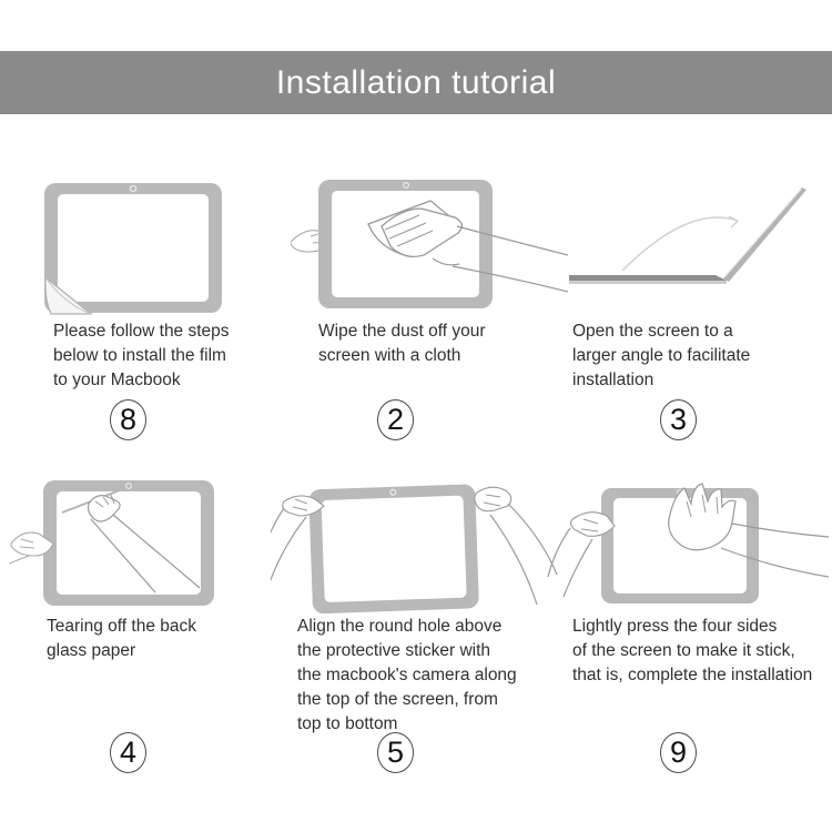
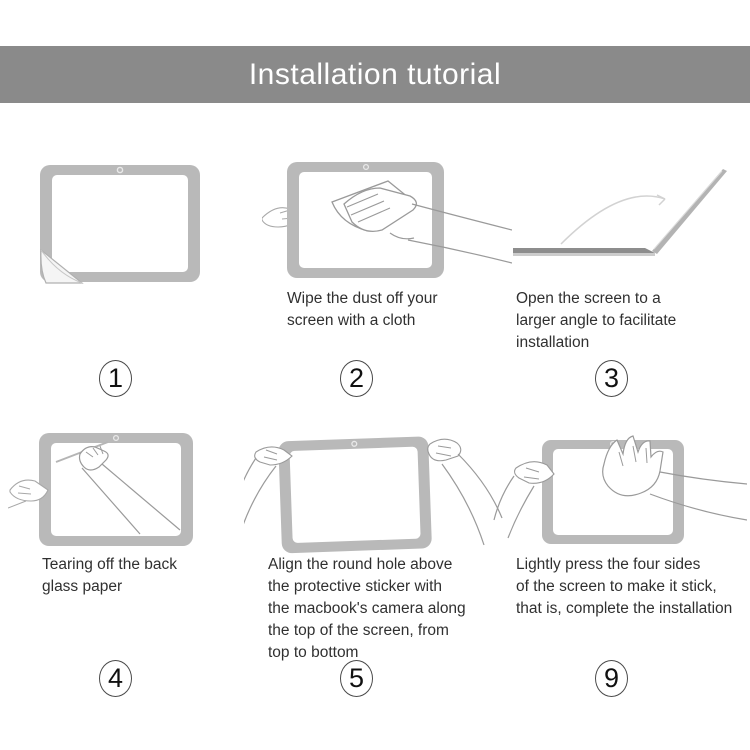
  Installation tutorial
- Please follow the steps
- below to install the film
- to your Macbook
  Wipe the dust off your
  screen with a cloth
  Open the screen to a
  larger angle to facilitate
  installation
  Tearing off the back
  glass paper
  Align the round hole above
  the protective sticker with
  the macbook's camera along
  the top of the screen, from
  top to bottom
  Lightly press the four sides
  of the screen to make it stick,
  that is, complete the installation
- 8
+ 1
  2
  3
  4
  5
  9
